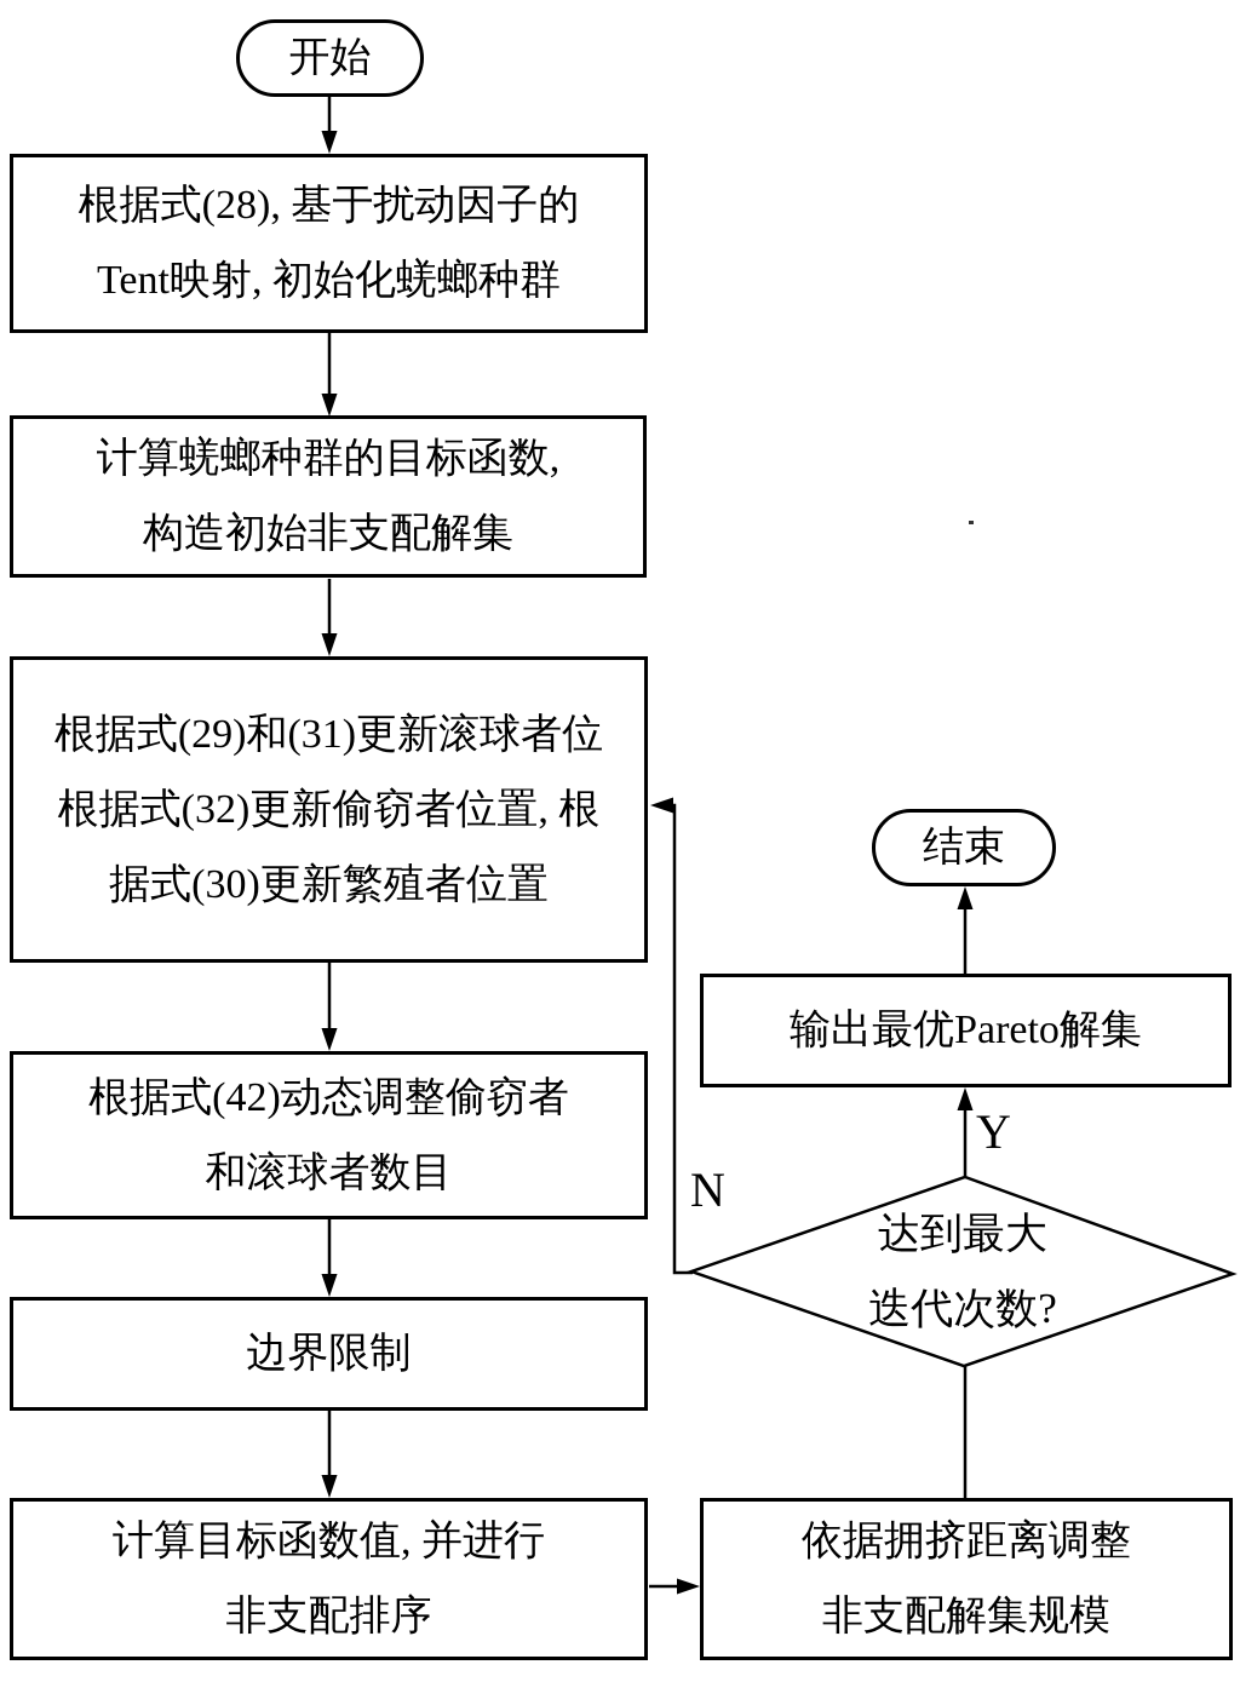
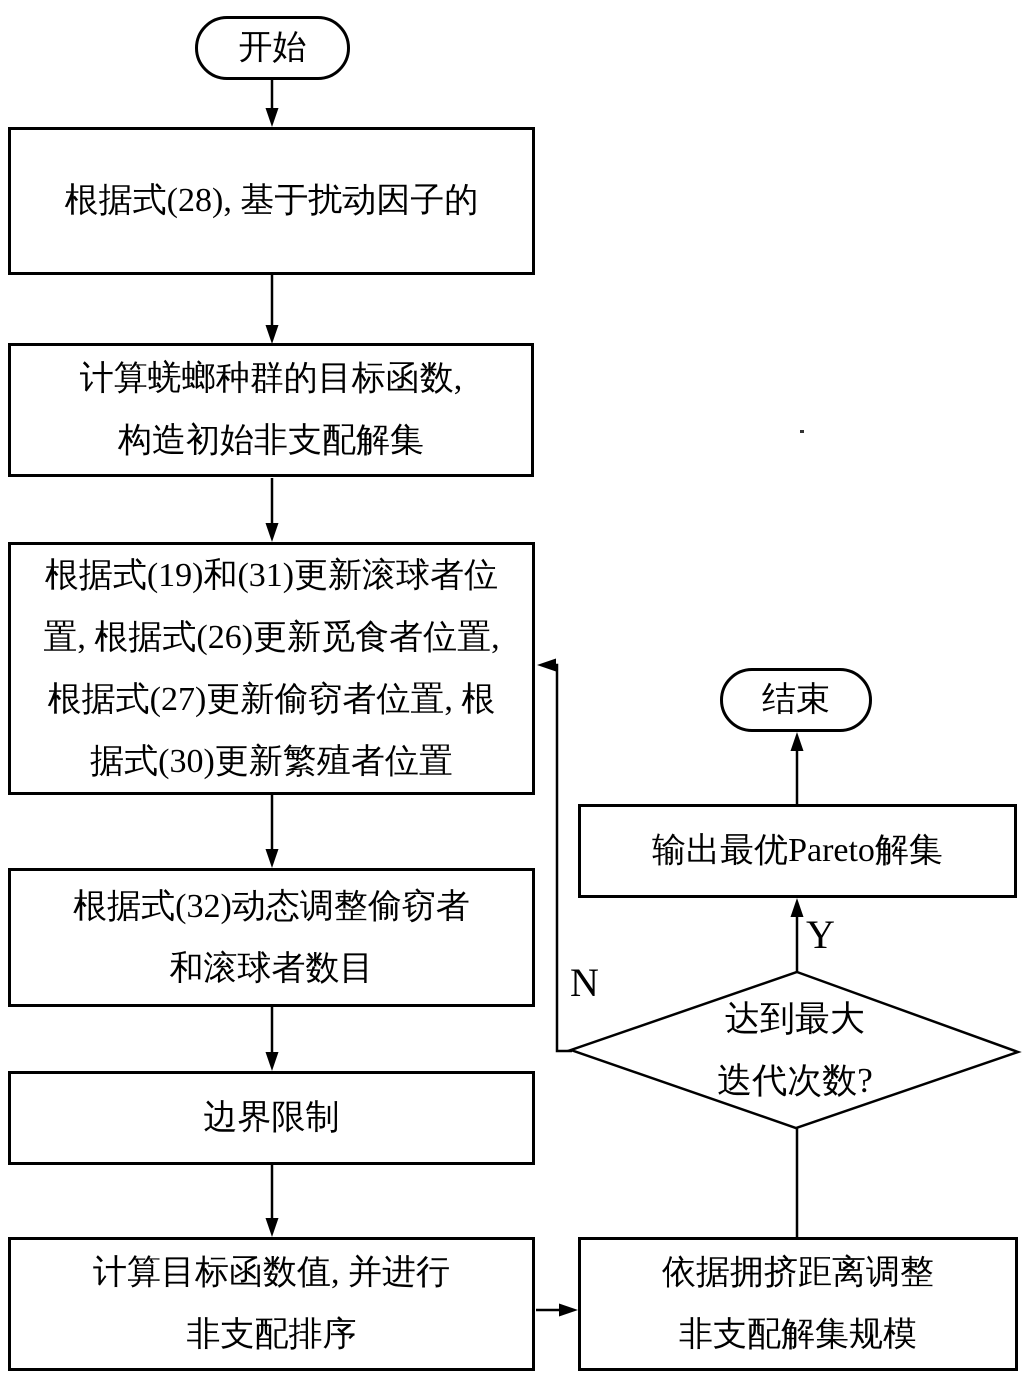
  开始
  根据式(28), 基于扰动因子的
- Tent映射, 初始化蜣螂种群
  计算蜣螂种群的目标函数,
  构造初始非支配解集
- 根据式(29)和(31)更新滚球者位
+ 根据式(19)和(31)更新滚球者位
+ 置, 根据式(26)更新觅食者位置,
- 根据式(32)更新偷窃者位置, 根
+ 根据式(27)更新偷窃者位置, 根
  据式(30)更新繁殖者位置
- 根据式(42)动态调整偷窃者
+ 根据式(32)动态调整偷窃者
  和滚球者数目
  边界限制
  计算目标函数值, 并进行
  非支配排序
  依据拥挤距离调整
  非支配解集规模
  达到最大
  迭代次数?
  输出最优Pareto解集
  结束
  N
  Y
